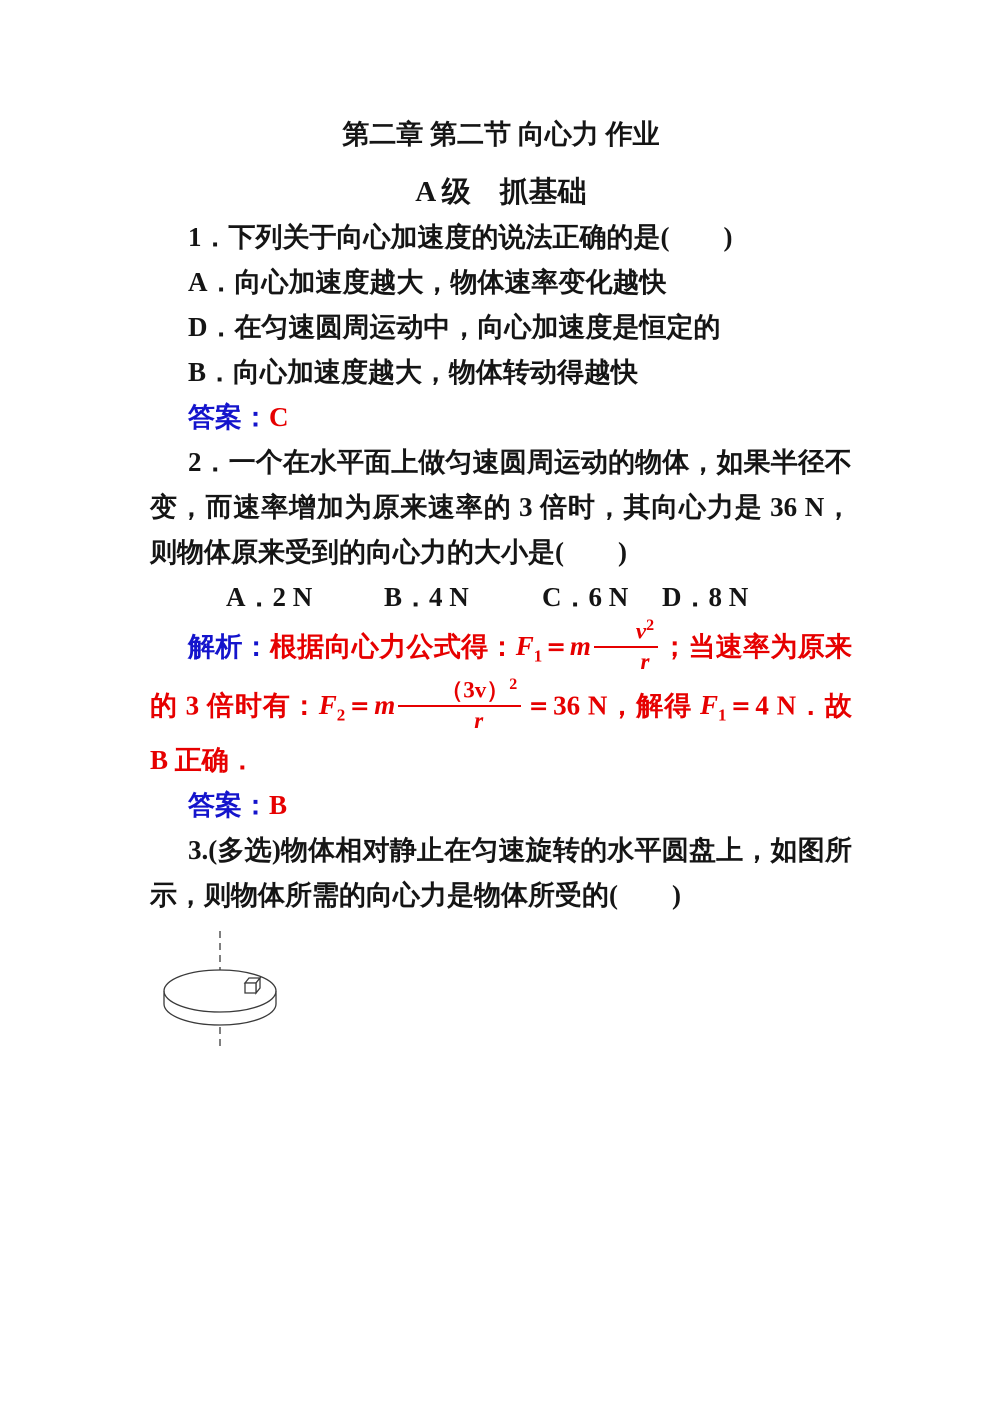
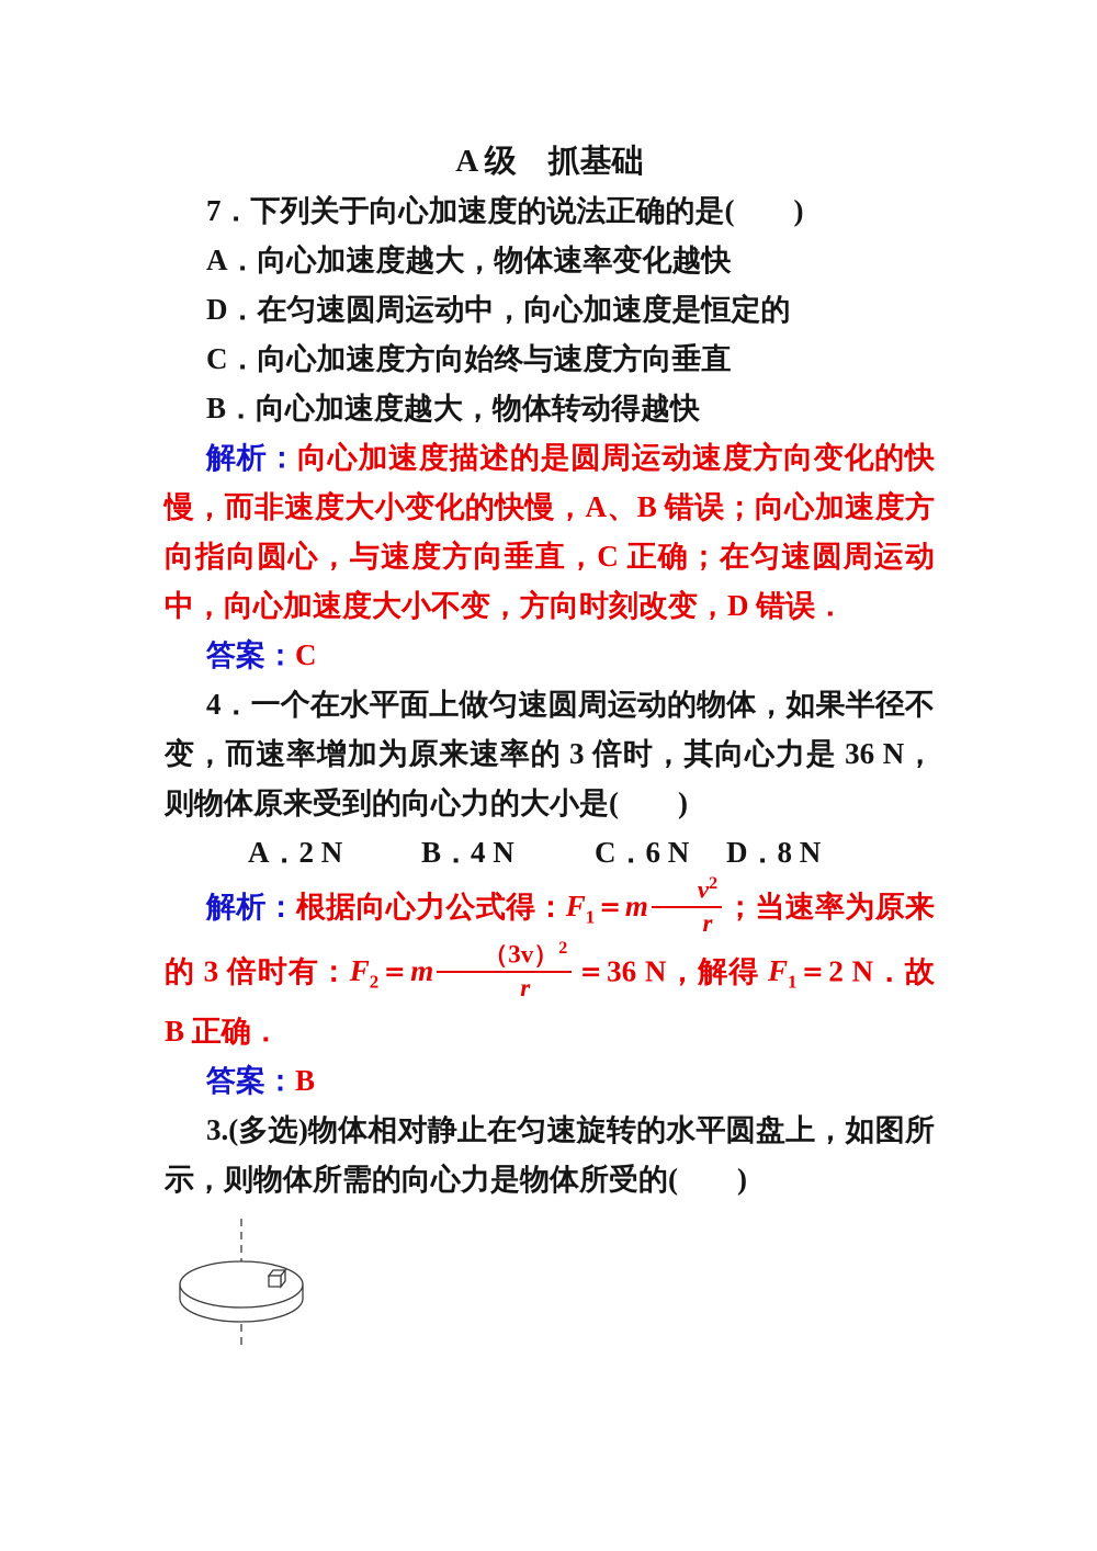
- 第二章 第二节 向心力 作业
  A 级 抓基础
- 1．下列关于向心加速度的说法正确的是( )
+ 7．下列关于向心加速度的说法正确的是( )
  A．向心加速度越大，物体速率变化越快
  D．在匀速圆周运动中，向心加速度是恒定的
+ C．向心加速度方向始终与速度方向垂直
  B．向心加速度越大，物体转动得越快
+ 解析：向心加速度描述的是圆周运动速度方向变化的快慢，而非速度大小变化的快慢，A、B 错误；向心加速度方向指向圆心，与速度方向垂直，C 正确；在匀速圆周运动中，向心加速度大小不变，方向时刻改变，D 错误．
  答案：C
- 2．一个在水平面上做匀速圆周运动的物体，如果半径不变，而速率增加为原来速率的 3 倍时，其向心力是 36 N，则物体原来受到的向心力的大小是( )
+ 4．一个在水平面上做匀速圆周运动的物体，如果半径不变，而速率增加为原来速率的 3 倍时，其向心力是 36 N，则物体原来受到的向心力的大小是( )
  A．2 N B．4 N C．6 N D．8 N
  解析：根据向心力公式得：F1＝m
  v2
  r
  ；当速率为原来的 3 倍时有：F2＝m
  （3v）2
  r
- ＝36 N，解得 F1＝4 N．故 B 正确．
+ ＝36 N，解得 F1＝2 N．故 B 正确．
  答案：B
  3.(多选)物体相对静止在匀速旋转的水平圆盘上，如图所示，则物体所需的向心力是物体所受的( )
